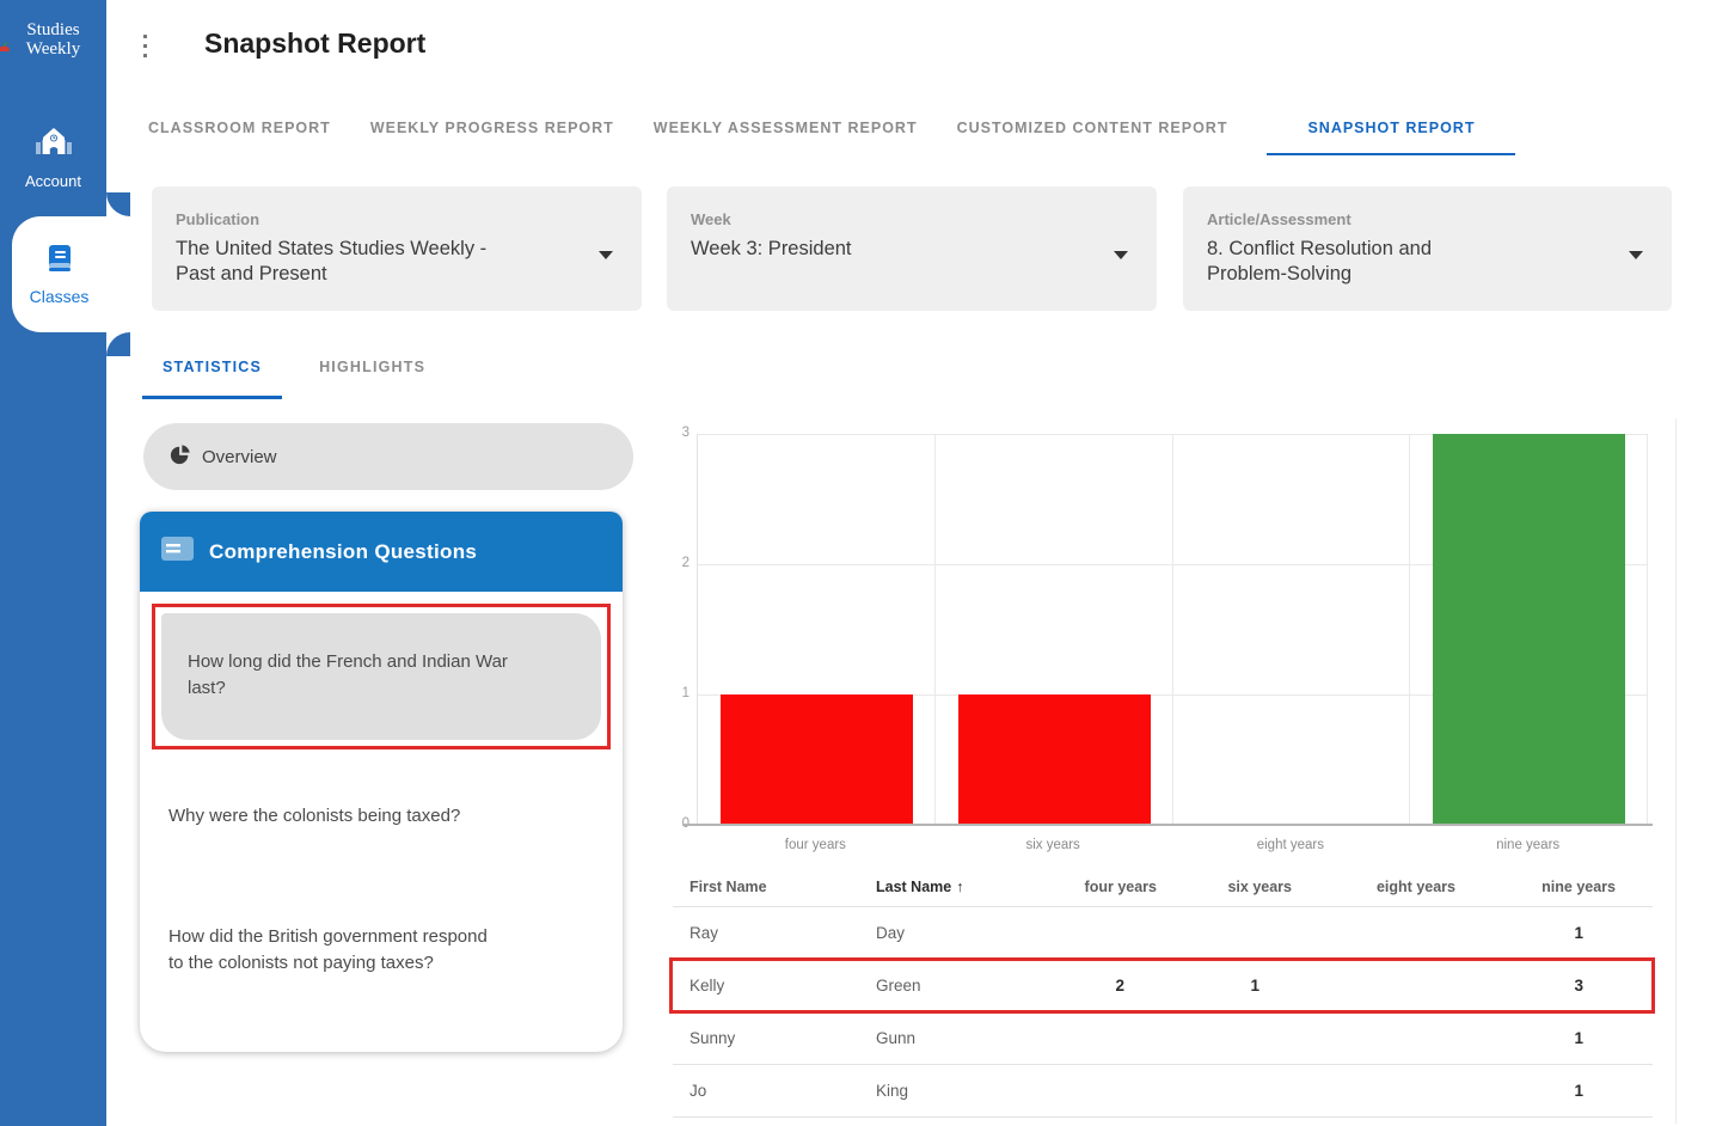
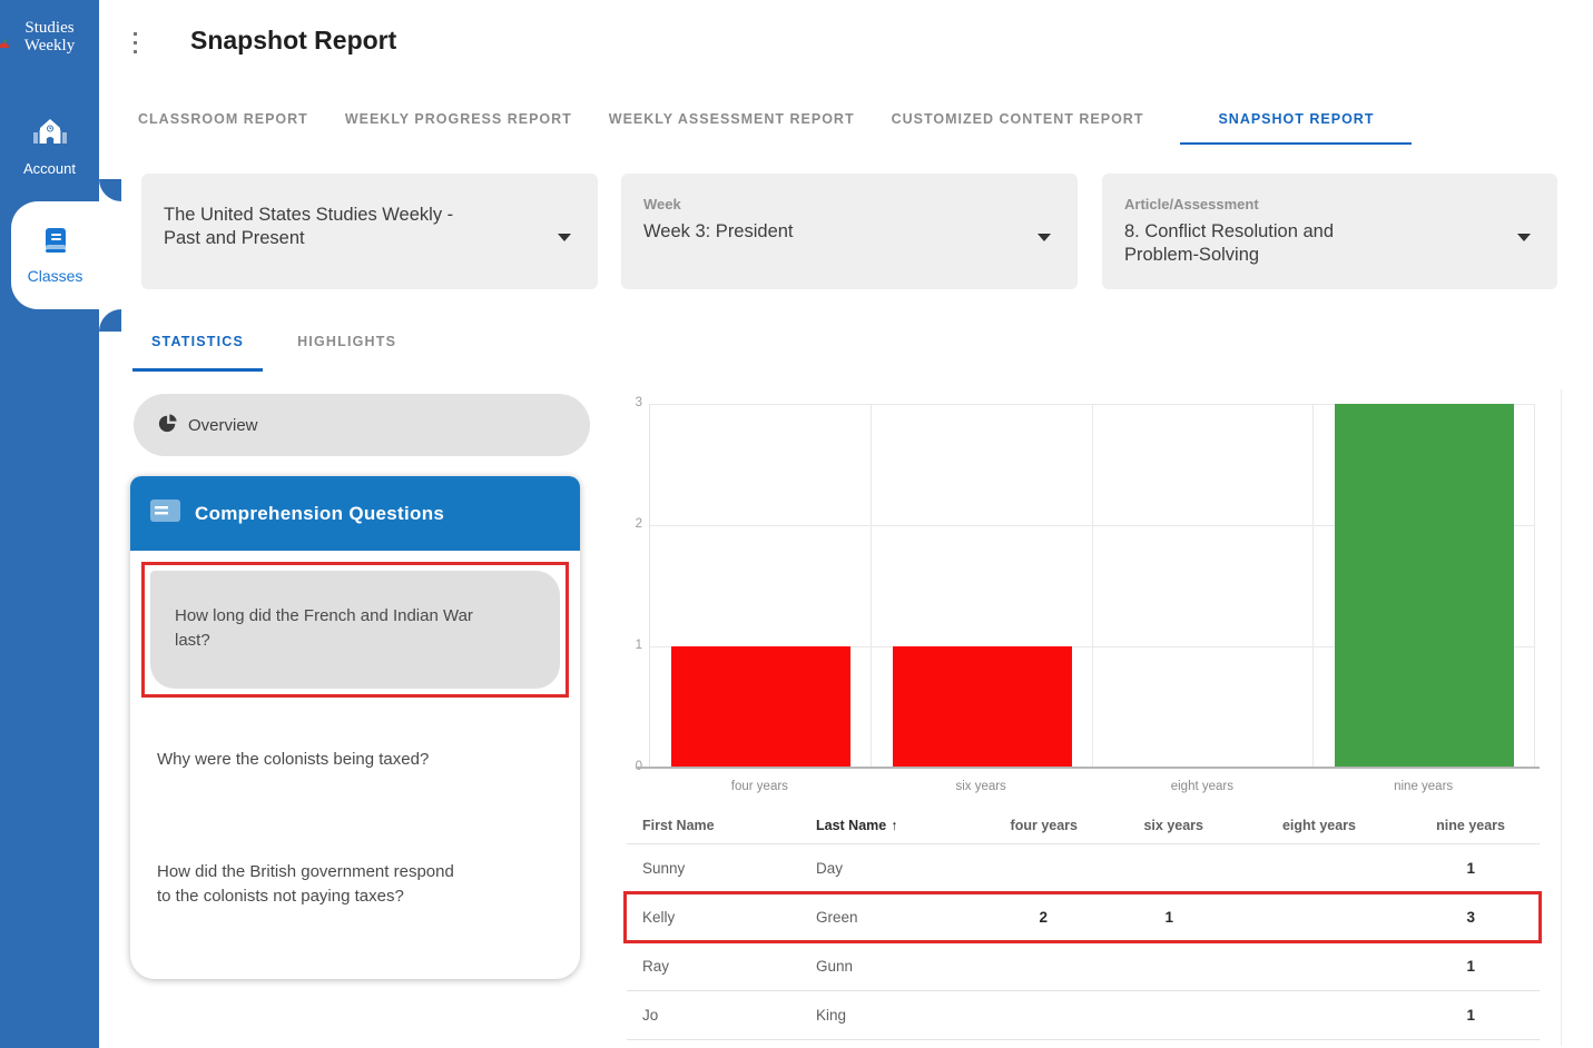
  Studies
  Weekly
  Account
  Classes
  Snapshot Report
  CLASSROOM REPORT
  WEEKLY PROGRESS REPORT
  WEEKLY ASSESSMENT REPORT
  CUSTOMIZED CONTENT REPORT
  SNAPSHOT REPORT
- Publication
  The United States Studies Weekly -
  Past and Present
  Week
  Week 3: President
  Article/Assessment
  8. Conflict Resolution and
  Problem-Solving
  STATISTICS
  HIGHLIGHTS
  Overview
  Comprehension Questions
  How long did the French and Indian War
  last?
  Why were the colonists being taxed?
  How did the British government respond
  to the colonists not paying taxes?
  1
  2
  3
  four years
  six years
  eight years
  nine years
  First Name
  Last Name ↑
  four years
  six years
  eight years
  nine years
- Ray
+ Sunny
  Day
  1
  Kelly
  Green
  2
  1
  3
- Sunny
+ Ray
  Gunn
  1
  Jo
  King
  1
